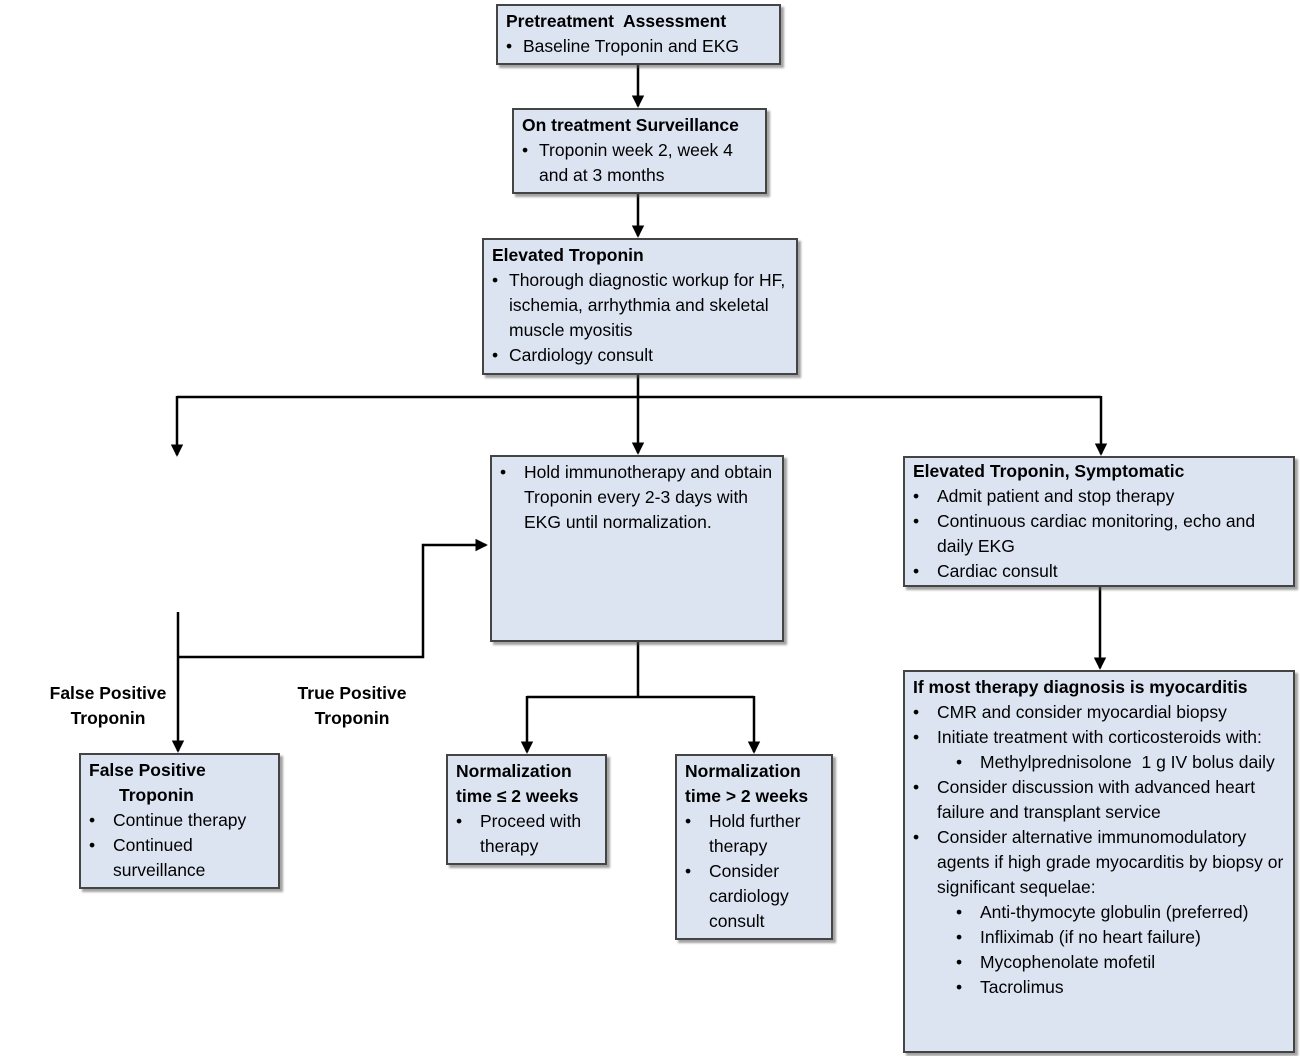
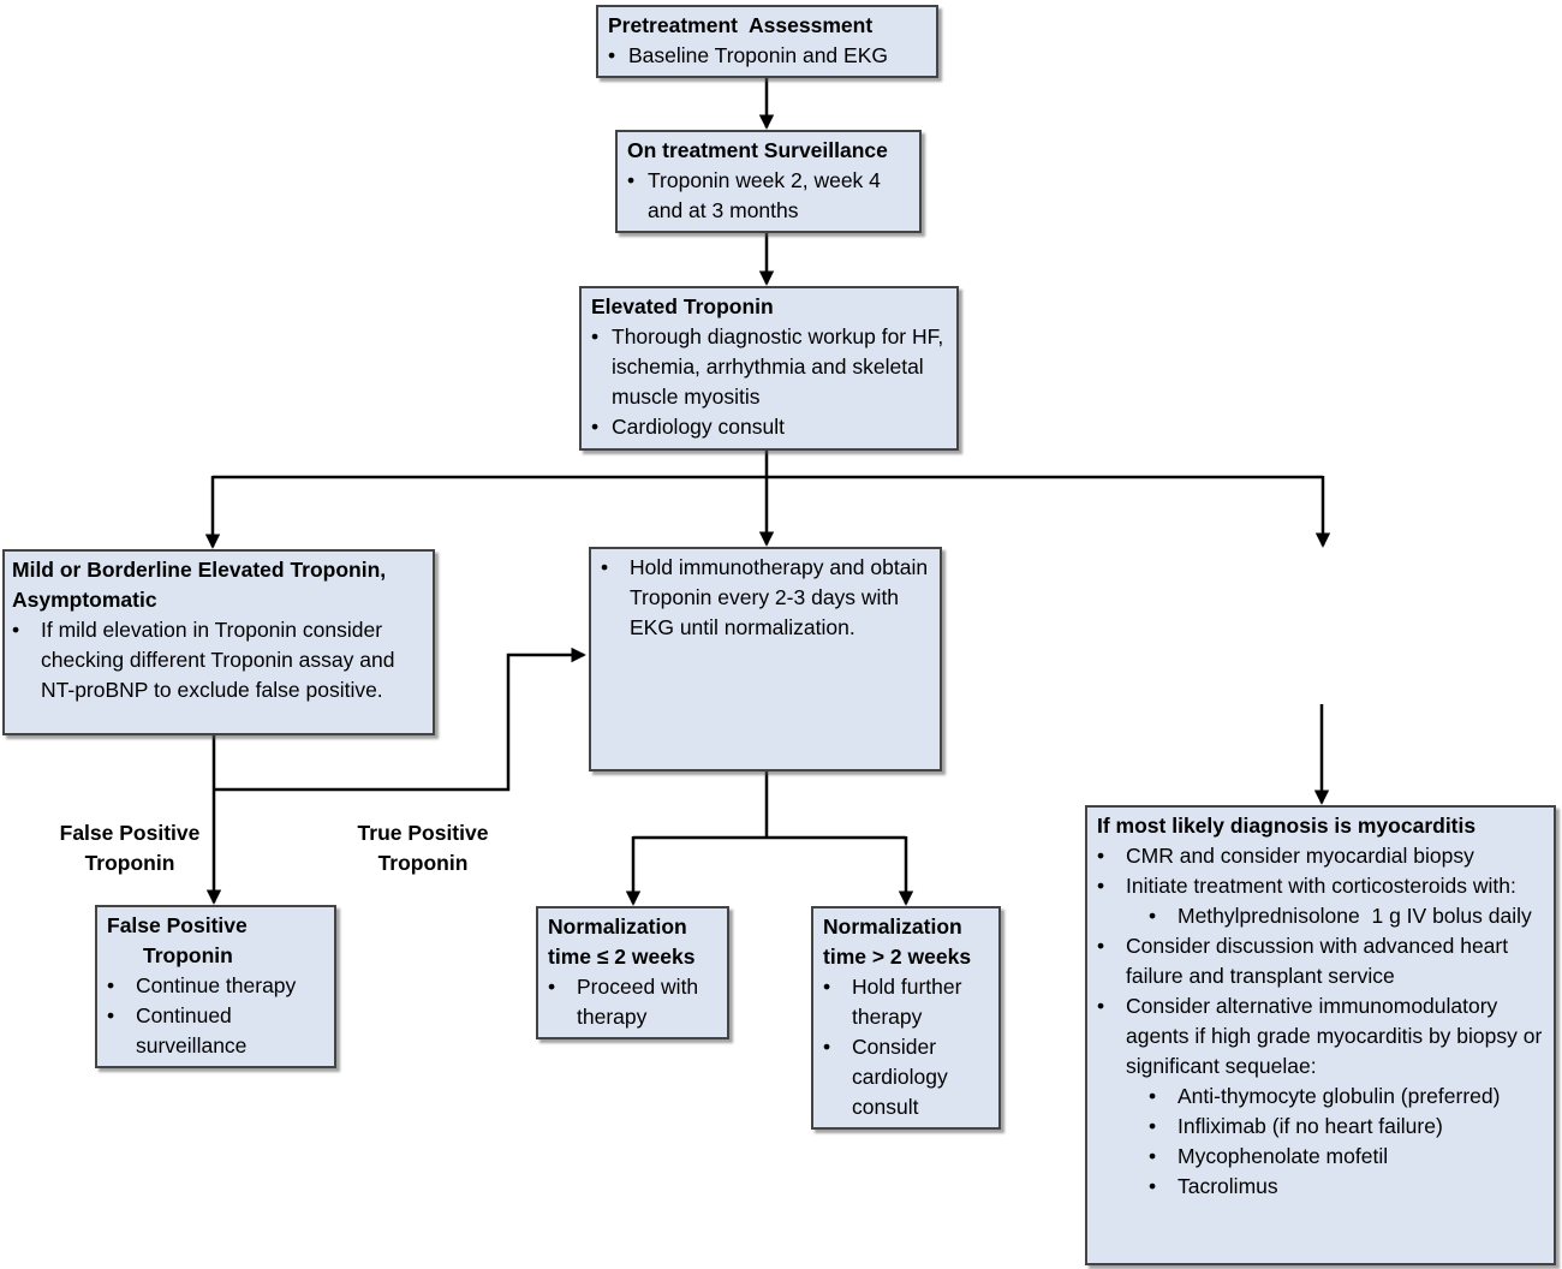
  Pretreatment Assessment
  Baseline Troponin and EKG
  On treatment Surveillance
  Troponin week 2, week 4 and at 3 months
  Elevated Troponin
  Thorough diagnostic workup for HF, ischemia, arrhythmia and skeletal muscle myositis
  Cardiology consult
+ Mild or Borderline Elevated Troponin, Asymptomatic
+ If mild elevation in Troponin consider checking different Troponin assay and NT-proBNP to exclude false positive.
  Hold immunotherapy and obtain Troponin every 2-3 days with EKG until normalization.
- Elevated Troponin, Symptomatic
- Admit patient and stop therapy
- Continuous cardiac monitoring, echo and daily EKG
- Cardiac consult
  False Positive
  Troponin
  True Positive
  Troponin
  False Positive
  Troponin
  Continue therapy
  Continued surveillance
  Normalization time ≤ 2 weeks
  Proceed with therapy
  Normalization time > 2 weeks
  Hold further therapy
  Consider cardiology consult
- If most therapy diagnosis is myocarditis
+ If most likely diagnosis is myocarditis
  CMR and consider myocardial biopsy
  Initiate treatment with corticosteroids with:
  Methylprednisolone 1 g IV bolus daily
  Consider discussion with advanced heart failure and transplant service
  Consider alternative immunomodulatory agents if high grade myocarditis by biopsy or significant sequelae:
  Anti-thymocyte globulin (preferred)
  Infliximab (if no heart failure)
  Mycophenolate mofetil
  Tacrolimus
